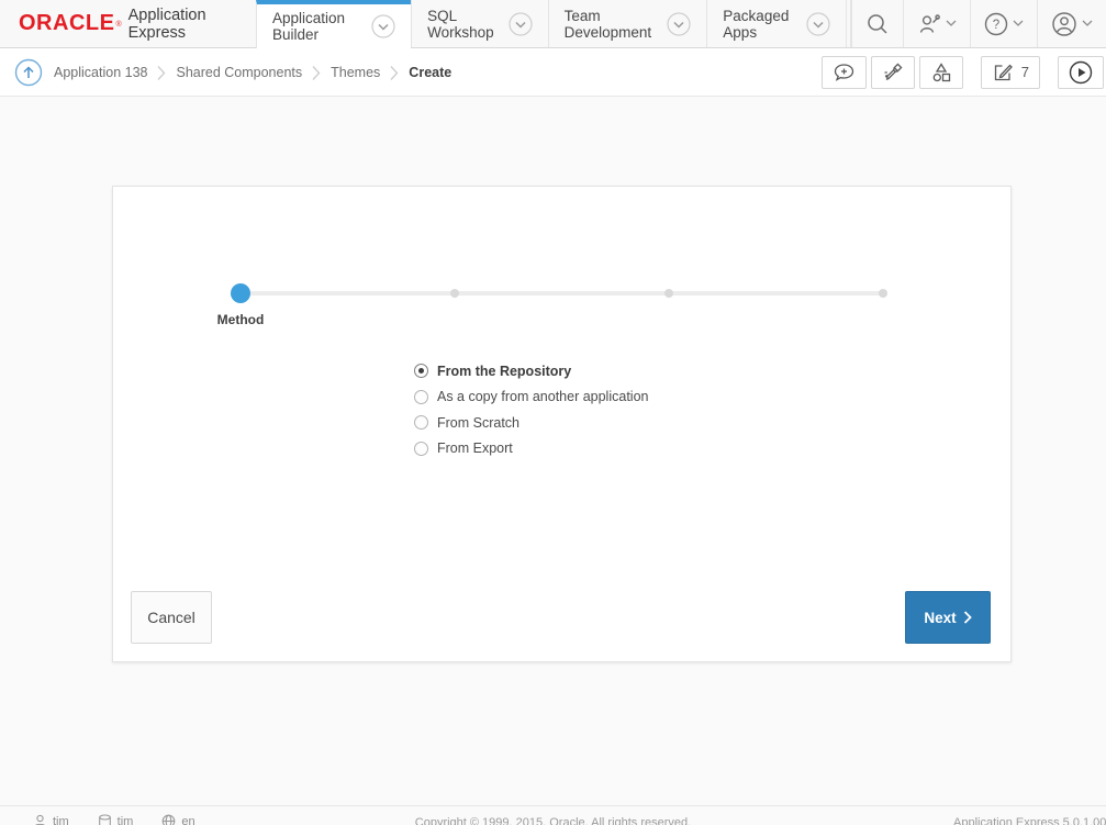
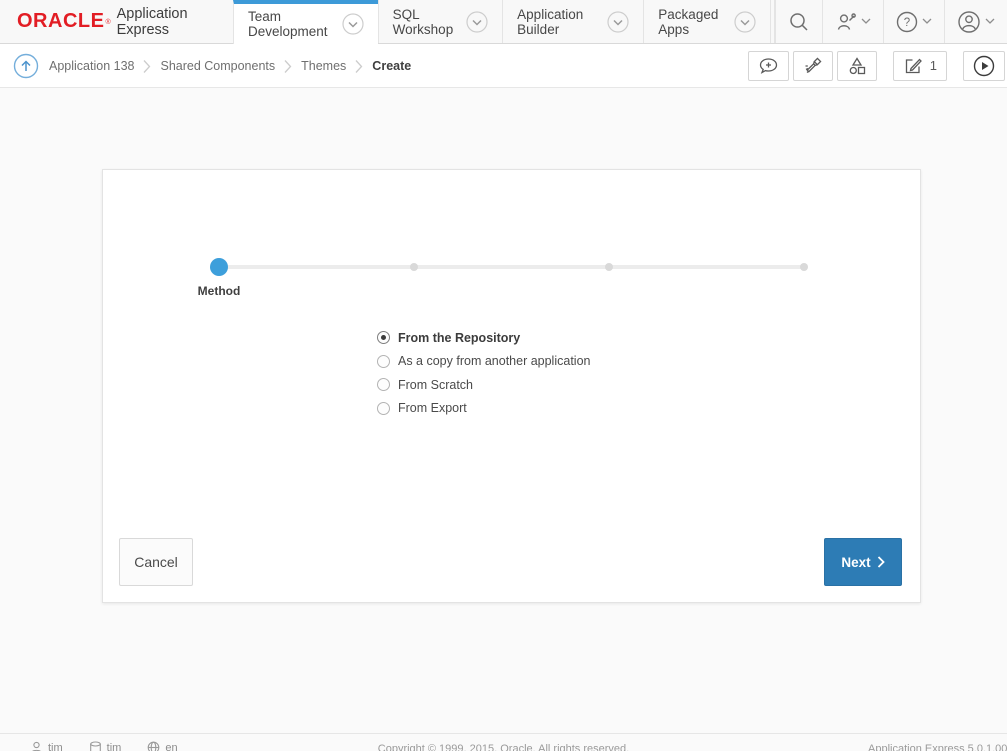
  ORACLE
  Application Express
- Application Builder
+ Team Development
  SQL Workshop
- Team Development
+ Application Builder
  Packaged Apps
  ?
  Application 138
  Shared Components
  Themes
  Create
- 7
+ 1
  Method
  From the Repository
  As a copy from another application
  From Scratch
  From Export
  Cancel
  Next
  tim
  tim
  en
  Copyright © 1999, 2015, Oracle. All rights reserved.
  Application Express 5.0.1.00
